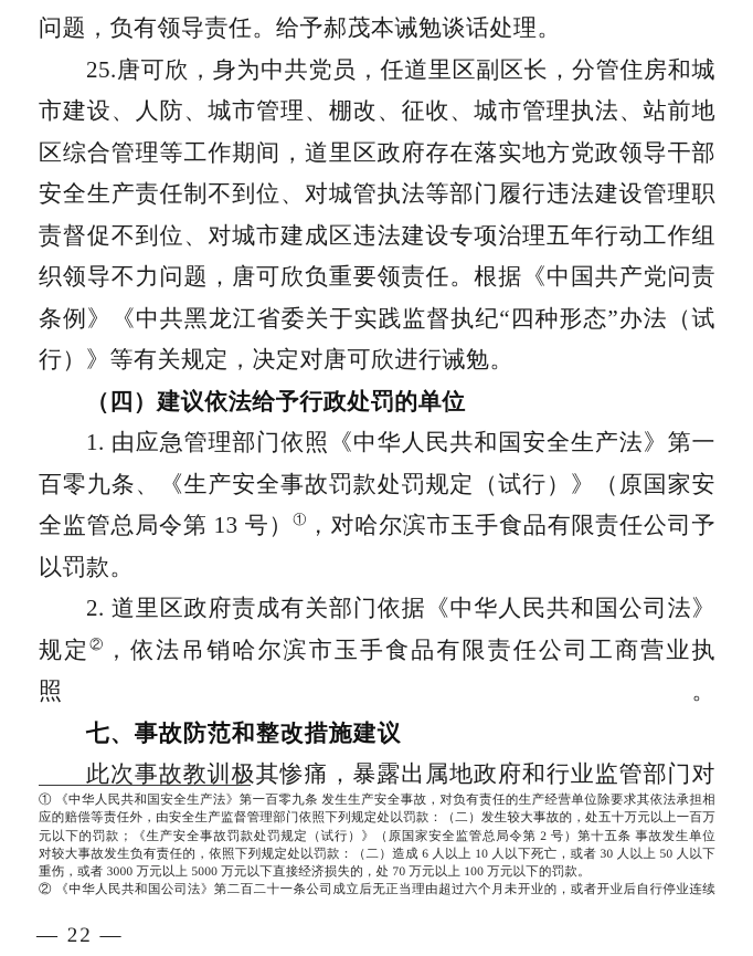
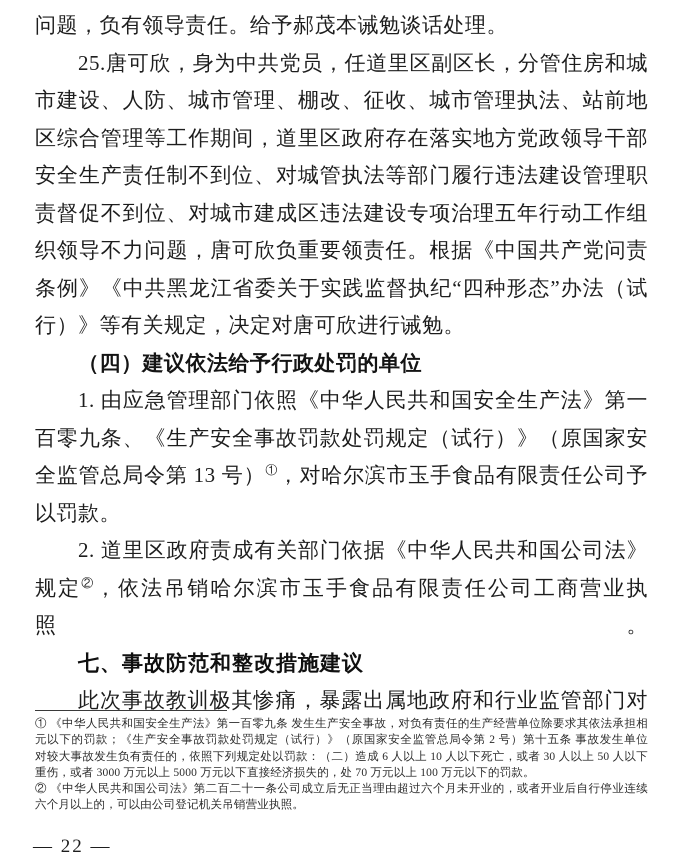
  问题，负有领导责任。给予郝茂本诫勉谈话处理。
  25.唐可欣，身为中共党员，任道里区副区长，分管住房和城
  市建设、人防、城市管理、棚改、征收、城市管理执法、站前地
  区综合管理等工作期间，道里区政府存在落实地方党政领导干部
  安全生产责任制不到位、对城管执法等部门履行违法建设管理职
  责督促不到位、对城市建成区违法建设专项治理五年行动工作组
  织领导不力问题，唐可欣负重要领责任。根据《中国共产党问责
  条例》《中共黑龙江省委关于实践监督执纪“四种形态”办法（试
  行）》等有关规定，决定对唐可欣进行诫勉。
  （四）建议依法给予行政处罚的单位
  1. 由应急管理部门依照《中华人民共和国安全生产法》第一
  百零九条、《生产安全事故罚款处罚规定（试行）》（原国家安
  全监管总局令第 13 号）①，对哈尔滨市玉手食品有限责任公司予
  以罚款。
  2. 道里区政府责成有关部门依据《中华人民共和国公司法》
  规定②，依法吊销哈尔滨市玉手食品有限责任公司工商营业执照。
  七、事故防范和整改措施建议
  此次事故教训极其惨痛，暴露出属地政府和行业监管部门对
  ① 《中华人民共和国安全生产法》第一百零九条 发生生产安全事故，对负有责任的生产经营单位除要求其依法承担相
- 应的赔偿等责任外，由安全生产监督管理部门依照下列规定处以罚款：（二）发生较大事故的，处五十万元以上一百万
  元以下的罚款；《生产安全事故罚款处罚规定（试行）》（原国家安全监管总局令第 2 号）第十五条 事故发生单位
  对较大事故发生负有责任的，依照下列规定处以罚款：（二）造成 6 人以上 10 人以下死亡，或者 30 人以上 50 人以下
  重伤，或者 3000 万元以上 5000 万元以下直接经济损失的，处 70 万元以上 100 万元以下的罚款。
  ② 《中华人民共和国公司法》第二百二十一条公司成立后无正当理由超过六个月未开业的，或者开业后自行停业连续
+ 六个月以上的，可以由公司登记机关吊销营业执照。
  — 22 —
